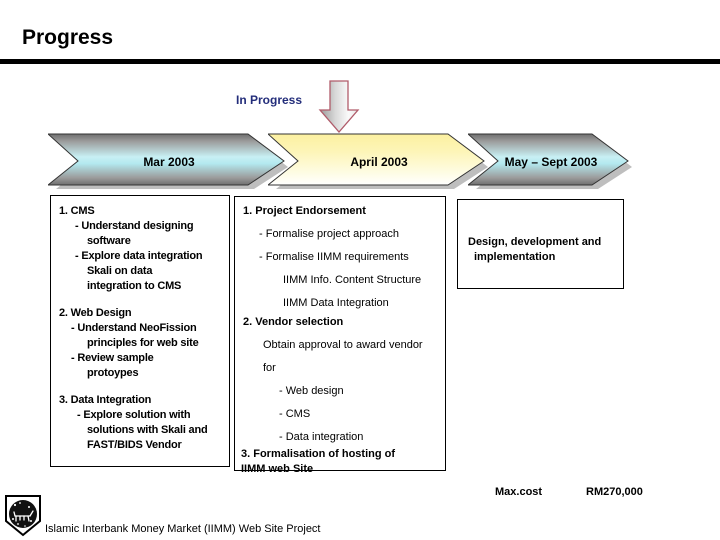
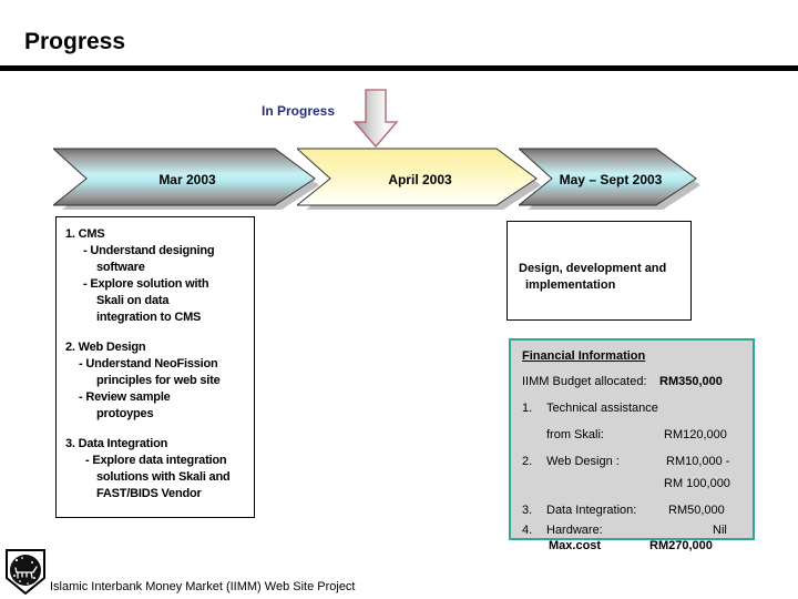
  Progress
  In Progress
  Mar 2003
  April 2003
  May – Sept 2003
  1. CMS
  - Understand designing
  software
- - Explore data integration
+ - Explore solution with
  Skali on data
  integration to CMS
  2. Web Design
  - Understand NeoFission
  principles for web site
  - Review sample
  protoypes
  3. Data Integration
- - Explore solution with
+ - Explore data integration
  solutions with Skali and
  FAST/BIDS Vendor
- 1. Project Endorsement
- - Formalise project approach
- - Formalise IIMM requirements
- IIMM Info. Content Structure
- IIMM Data Integration
- 2. Vendor selection
- Obtain approval to award vendor
- for
- - Web design
- - CMS
- - Data integration
- 3. Formalisation of hosting of
- IIMM web Site
  Design, development and
  implementation
+ Financial Information
+ IIMM Budget allocated:
+ RM350,000
+ 1.
+ Technical assistance
+ from Skali:
+ RM120,000
+ 2.
+ Web Design :
+ RM10,000 -
+ RM 100,000
+ 3.
+ Data Integration:
+ RM50,000
+ 4.
+ Hardware:
+ Nil
  Max.cost
  RM270,000
  Islamic Interbank Money Market (IIMM) Web Site Project
